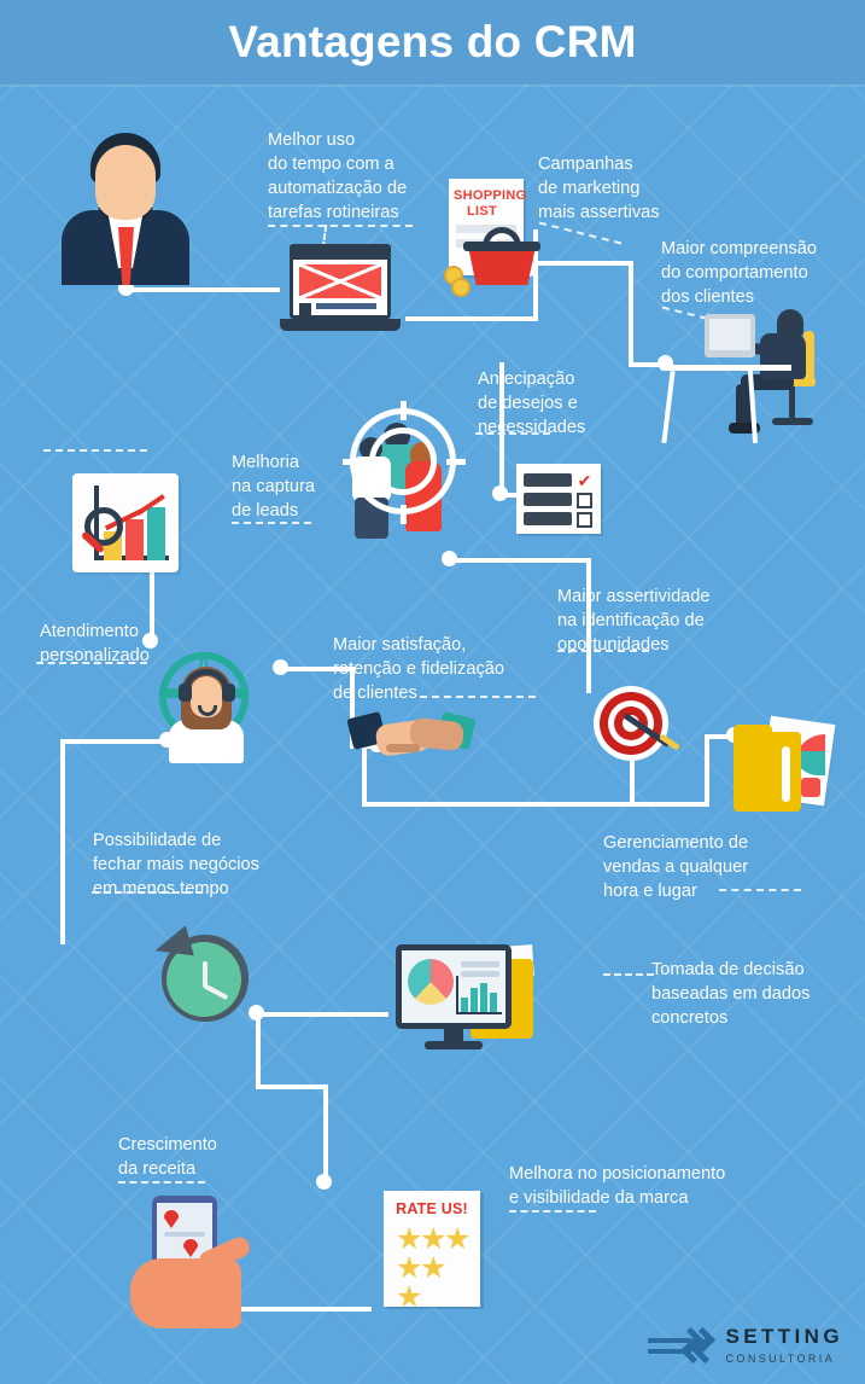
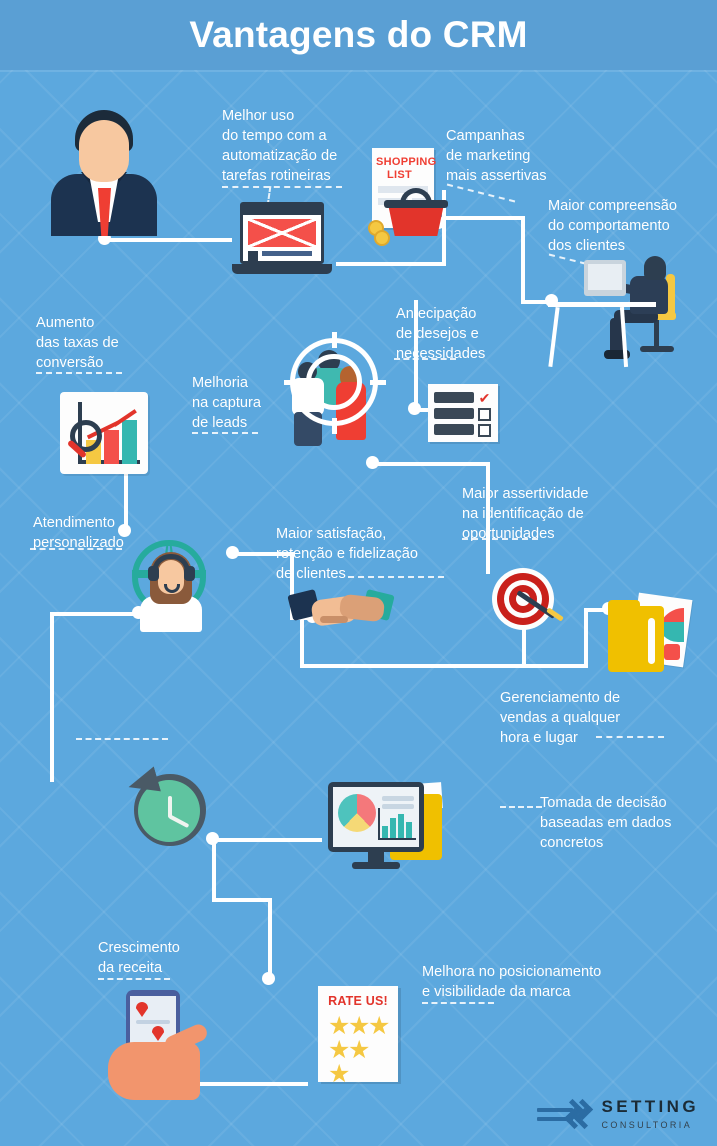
  Vantagens do CRM
  SHOPPING
  LIST
  ✔
  RATE US!
  ★
  ★
  ★
  ★
  ★
  ★
  Melhor uso
  do tempo com a
  automatização de
  tarefas rotineiras
  Campanhas
  de marketing
  mais assertivas
  Maior compreensão
  do comportamento
  dos clientes
+ Aumento
+ das taxas de
+ conversão
  Melhoria
  na captura
  de leads
  Antecipação
  de desejos e
  necessidades
  Atendimento
  personalizado
  Maior satisfação,
  retenção e fidelização
  de clientes
  Maior assertividade
  na identificação de
  oportunidades
- Possibilidade de
- fechar mais negócios
- em menos tempo
  Gerenciamento de
  vendas a qualquer
  hora e lugar
  Tomada de decisão
  baseadas em dados
  concretos
  Crescimento
  da receita
  Melhora no posicionamento
  e visibilidade da marca
  SETTING
  CONSULTORIA
